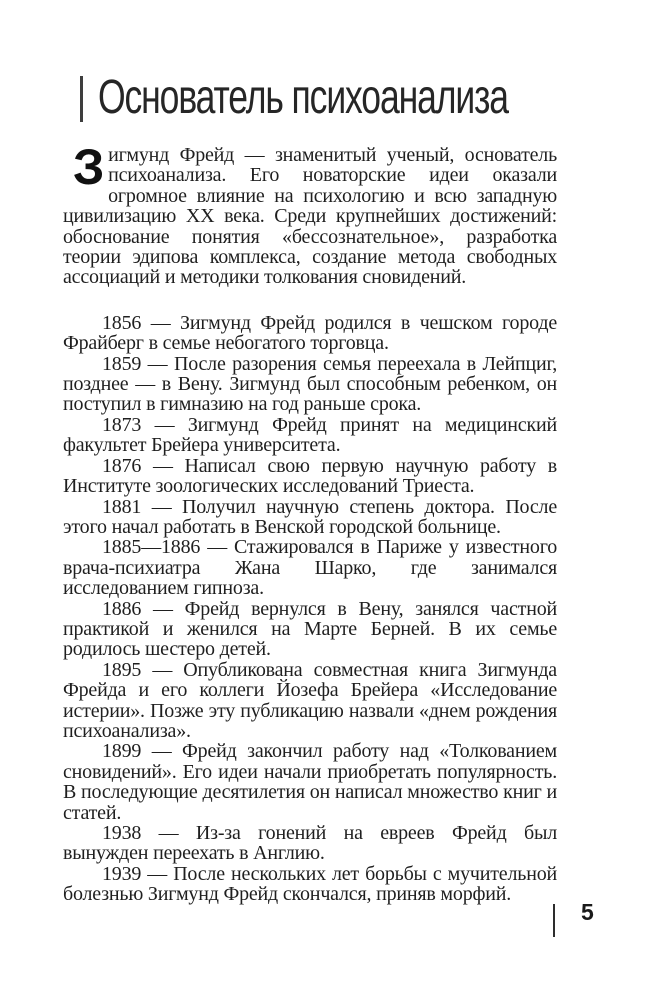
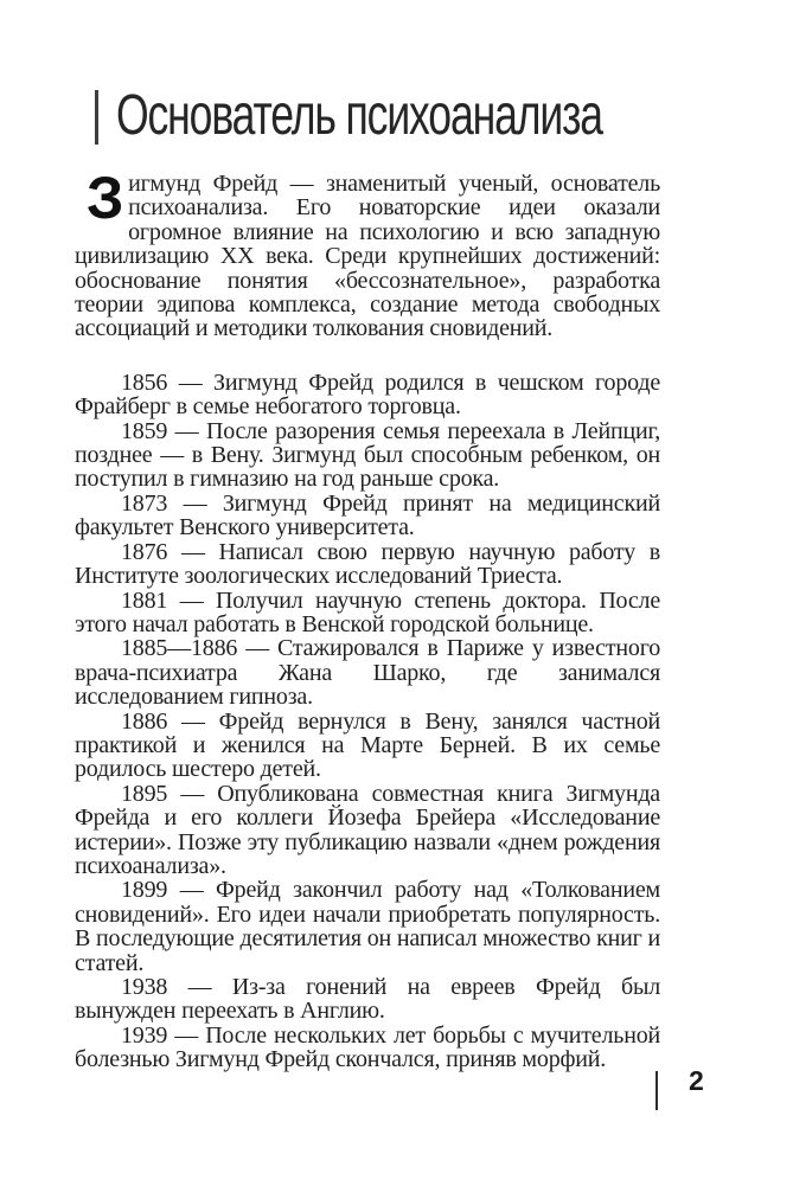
  Основатель психоанализа
  З
  игмунд Фрейд — знаменитый ученый, основатель психоанализа. Его новаторские идеи оказали огромное влияние на психологию и всю западную цивилизацию XX века. Среди крупнейших достижений: обоснование понятия «бессознательное», разработка теории эдипова комплекса, создание метода свободных ассоциаций и методики толкования сновидений.
  1856 — Зигмунд Фрейд родился в чешском городе Фрайберг в семье небогатого торговца.
  1859 — После разорения семья переехала в Лейпциг, позднее — в Вену. Зигмунд был способным ребенком, он поступил в гимназию на год раньше срока.
- 1873 — Зигмунд Фрейд принят на медицинский факультет Брейера университета.
+ 1873 — Зигмунд Фрейд принят на медицинский факультет Венского университета.
  1876 — Написал свою первую научную работу в Институте зоологических исследований Триеста.
  1881 — Получил научную степень доктора. После этого начал работать в Венской городской больнице.
  1885—1886 — Стажировался в Париже у известного врача-психиатра Жана Шарко, где занимался исследованием гипноза.
  1886 — Фрейд вернулся в Вену, занялся частной практикой и женился на Марте Берней. В их семье родилось шестеро детей.
  1895 — Опубликована совместная книга Зигмунда Фрейда и его коллеги Йозефа Брейера «Исследование истерии». Позже эту публикацию назвали «днем рождения психоанализа».
  1899 — Фрейд закончил работу над «Толкованием сновидений». Его идеи начали приобретать популярность. В последующие десятилетия он написал множество книг и статей.
  1938 — Из-за гонений на евреев Фрейд был вынужден переехать в Англию.
  1939 — После нескольких лет борьбы с мучительной болезнью Зигмунд Фрейд скончался, приняв морфий.
- 5
+ 2
